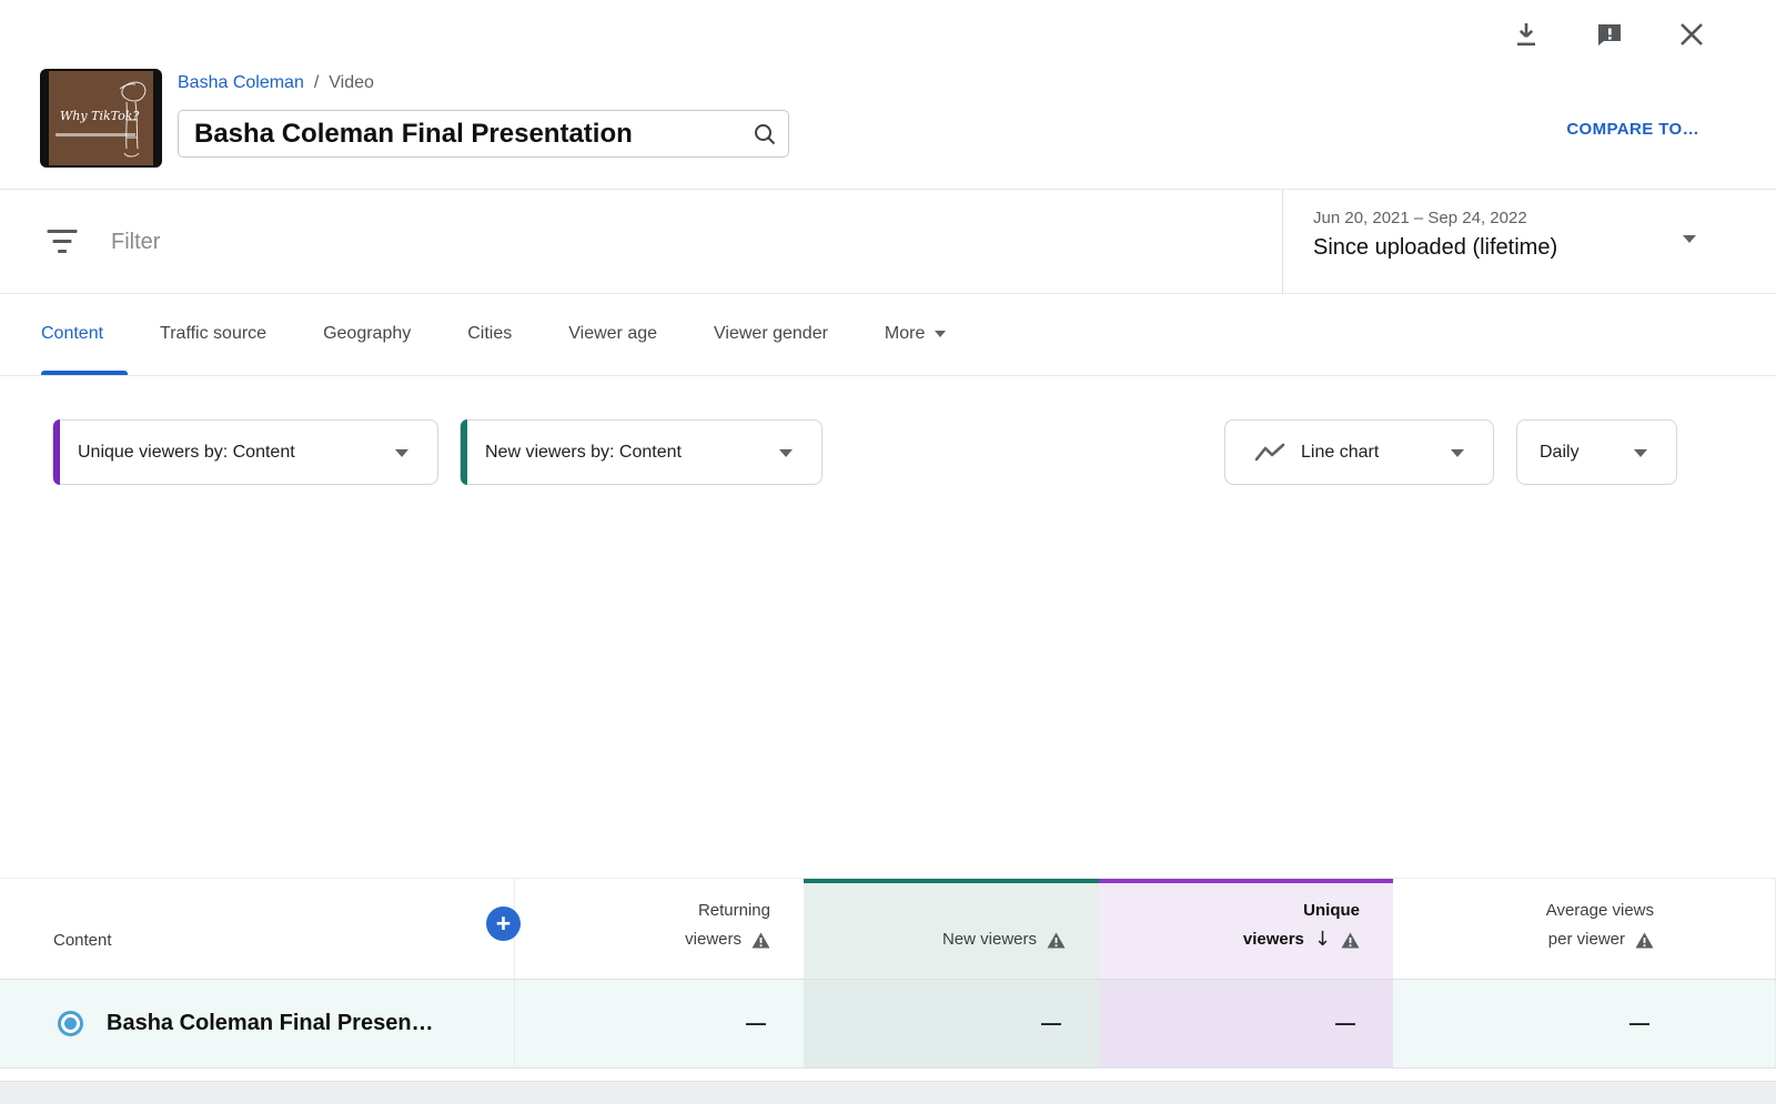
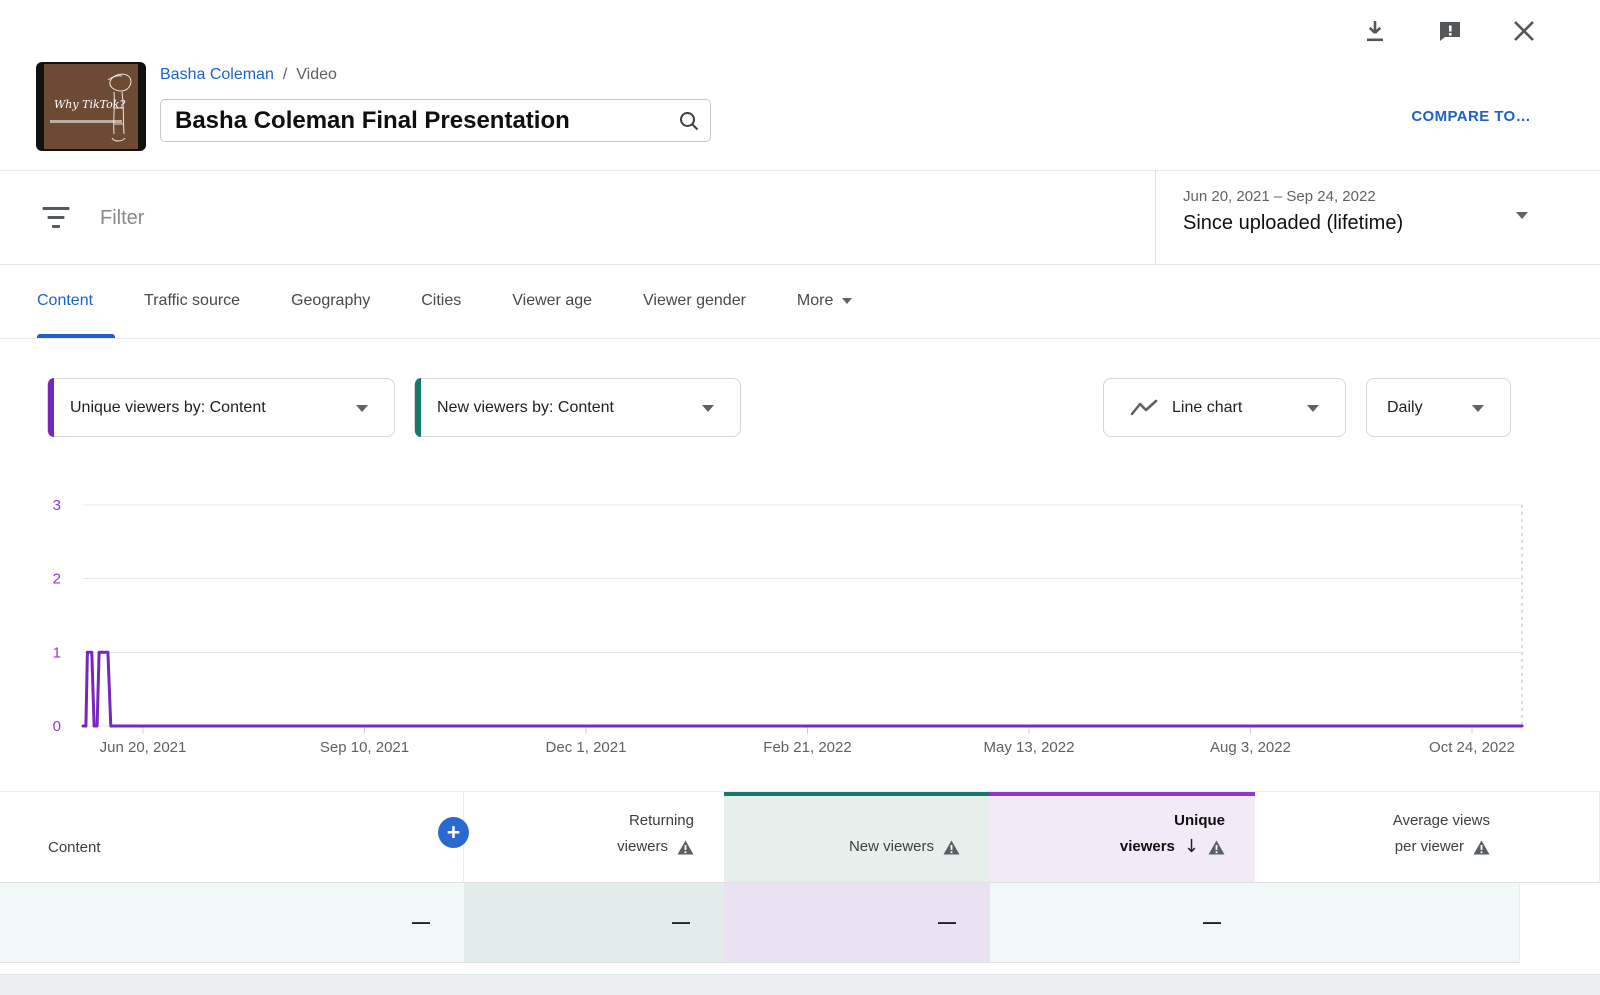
  Why TikTok?
  Basha Coleman
  /
  Video
  Basha Coleman Final Presentation
  COMPARE TO…
  Filter
  Jun 20, 2021 – Sep 24, 2022
  Since uploaded (lifetime)
  Content
  Traffic source
  Geography
  Cities
  Viewer age
  Viewer gender
  More
  Unique viewers by: Content
  New viewers by: Content
  Line chart
  Daily
+ 0
+ 1
+ 2
+ 3
+ Jun 20, 2021
+ Sep 10, 2021
+ Dec 1, 2021
+ Feb 21, 2022
+ May 13, 2022
+ Aug 3, 2022
+ Oct 24, 2022
  +
  Content
  Returning
  viewers
  New viewers
  Unique
  viewers
  ↓
  Average views
  per viewer
- Basha Coleman Final Presen…
  —
  —
  —
  —
